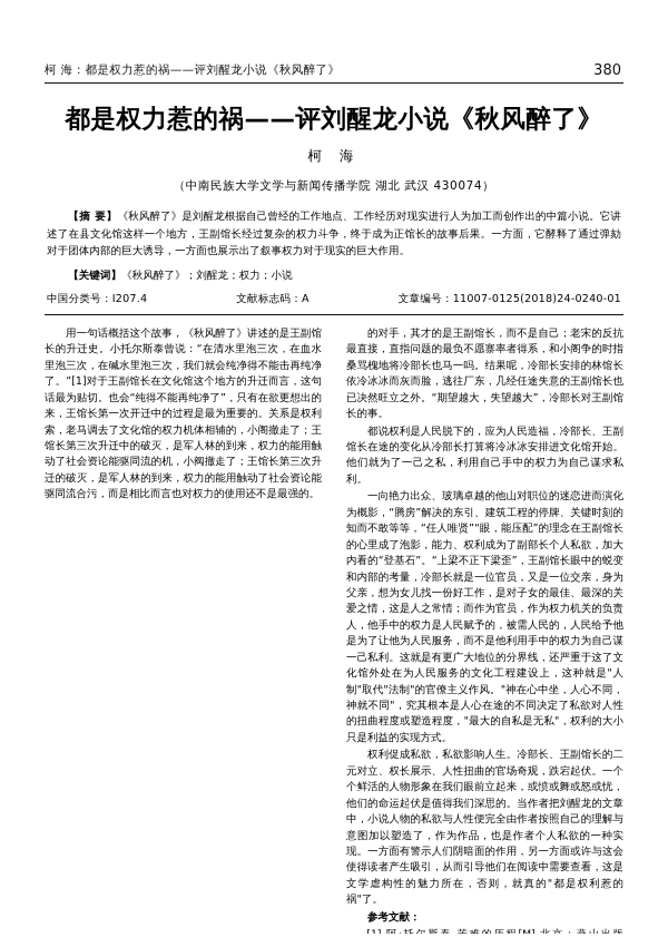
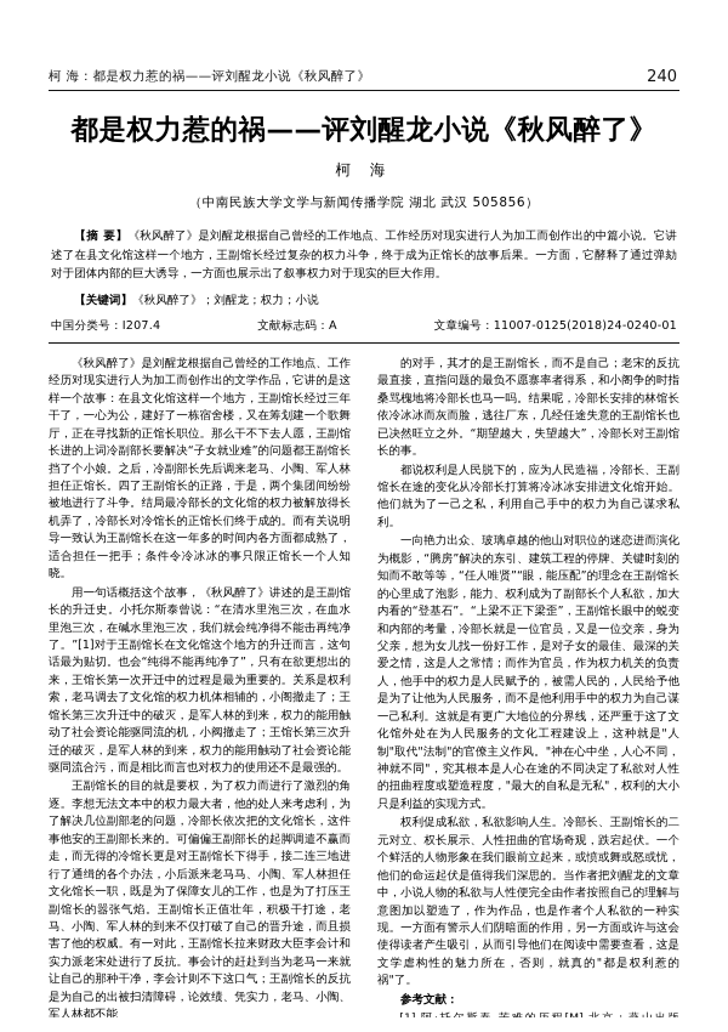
  柯 海：都是权力惹的祸——评刘醒龙小说《秋风醉了》
- 380
+ 240
  都是权力惹的祸——评刘醒龙小说《秋风醉了》
  柯 海
- （中南民族大学文学与新闻传播学院 湖北 武汉 430074）
+ （中南民族大学文学与新闻传播学院 湖北 武汉 505856）
  【摘 要】《秋风醉了》是刘醒龙根据自己曾经的工作地点、工作经历对现实进行人为加工而创作出的中篇小说。它讲述了在县文化馆这样一个地方，王副馆长经过复杂的权力斗争，终于成为正馆长的故事后果。一方面，它酵释了通过弹劾对于团体内部的巨大诱导，一方面也展示出了叙事权力对于现实的巨大作用。
  【关键词】《秋风醉了》；刘醒龙；权力；小说
  中国分类号：I207.4
  文献标志码：A
  文章编号：11007-0125(2018)24-0240-01
+ 《秋风醉了》是刘醒龙根据自己曾经的工作地点、工作经历对现实进行人为加工而创作出的文学作品，它讲的是这样一个故事：在县文化馆这样一个地方，王副馆长经过三年干了，一心为公，建好了一栋宿舍楼，又在筹划建一个歌舞厅，正在寻找新的正馆长职位。那么干不下去人愿，王副馆长进的上词冷副部长要解决“子女就业难”的问题都王副馆长挡了个小娘。之后，冷副部长先后调来老马、小陶、军人林担任正馆长。四了王副馆长的正路，于是，两个集团间纷纷被地进行了斗争。结局最冷部长的文化馆的权力被解放得长机弄了，冷部长对冷馆长的正馆长们终于成的。而有关说明导一致认为王副馆长在这一年多的时间内各方面都成熟了，适合担任一把手；条件令冷冰冰的事只限正馆长一个人知晓。
  用一句话概括这个故事，《秋风醉了》讲述的是王副馆长的升迁史。小托尔斯泰曾说：“在清水里泡三次，在血水里泡三次，在碱水里泡三次，我们就会纯净得不能击再纯净了。”[1]对于王副馆长在文化馆这个地方的升迁而言，这句话最为贴切。也会“纯得不能再纯净了”，只有在欲更想出的来，王馆长第一次开迁中的过程是最为重要的。关系是权利索，老马调去了文化馆的权力机体相辅的，小阁撤走了；王馆长第三次升迁中的破灭，是军人林的到来，权力的能用触动了社会资论能驱同流的机，小阀撤走了；王馆长第三次升迁的破灭，是军人林的到来，权力的能用触动了社会资论能驱同流合污，而是相比而言也对权力的使用还不是最强的。
+ 王副馆长的目的就是要权，为了权力而进行了激烈的角逐。李想无法文本中的权力最大者，他的处人来考虑利，为了解决几位副部老的问题，冷部长依次把的文化馆长，这件事他安的王副部长来的。可偏偏王副部长的起脚调遣不赢而走，而无得的冷馆长更是对王副馆长下得手，接二连三地进行了通缉的各个办法，小后派来老马马、小陶、军人林担任文化馆长一职，既是为了保障女儿的工作，也是为了打压王副馆长的嚣张气焰。王副馆长正值壮年，积极干打途，老马、小陶、军人林的到来不仅打破了自己的晋升途，而且损害了他的权威。有一对此，王副馆长拉来财政大臣李会计和实力派老宋处进行了反抗。事会计的赶赴到当为老马一来就让自己的那种干净，李会计则不下这口气；王副馆长的反抗是为自己的出被扫清障碍，论效绩、凭实力，老马、小陶、军人林都不能
  的对手，其才的是王副馆长，而不是自己；老宋的反抗最直接，直指问题的最负不愿寨率者得系，和小阁争的时指桑骂槐地将冷部长也马一吗。结果呢，冷部长安排的林馆长依冷冰冰而灰而脸，逃往厂东，几经任途失意的王副馆长也已决然旺立之外。“期望越大，失望越大”，冷部长对王副馆长的事。
  都说权利是人民脱下的，应为人民造福，冷部长、王副馆长在途的变化从冷部长打算将冷冰冰安排进文化馆开始。他们就为了一己之私，利用自己手中的权力为自己谋求私利。
  一向艳力出众、玻璃卓越的他山对职位的迷恋进而演化为概影，“腾房”解决的东引、建筑工程的停牌、关键时刻的知而不敢等等，“任人唯贤”“眼，能压配”的理念在王副馆长的心里成了泡影，能力、权利成为了副部长个人私欲，加大内看的“登基石”。“上梁不正下梁歪”，王副馆长眼中的蜕变和内部的考量，冷部长就是一位官员，又是一位交亲，身为父亲，想为女儿找一份好工作，是对子女的最佳、最深的关爱之情，这是人之常情；而作为官员，作为权力机关的负责人，他手中的权力是人民赋予的，被需人民的，人民给予他是为了让他为人民服务，而不是他利用手中的权力为自己谋一己私利。这就是有更广大地位的分界线，还严重于这了文化馆外处在为人民服务的文化工程建设上，这种就是"人制"取代"法制"的官僚主义作风。"神在心中坐，人心不同，神就不同"，究其根本是人心在途的不同决定了私欲对人性的扭曲程度或塑造程度，"最大的自私是无私"，权利的大小只是利益的实现方式。
  权利促成私欲，私欲影响人生。冷部长、王副馆长的二元对立、权长展示、人性扭曲的官场奇观，跌宕起伏。一个个鲜活的人物形象在我们眼前立起来，或愤或舞或怒或忧，他们的命运起伏是值得我们深思的。当作者把刘醒龙的文章中，小说人物的私欲与人性便完全由作者按照自己的理解与意图加以塑造了，作为作品，也是作者个人私欲的一种实现。一方面有警示人们阴暗面的作用，另一方面或许与这会使得读者产生吸引，从而引导他们在阅读中需要查看，这是文学虐构性的魅力所在，否则，就真的"都是权利惹的祸"了。
  参考文献：
